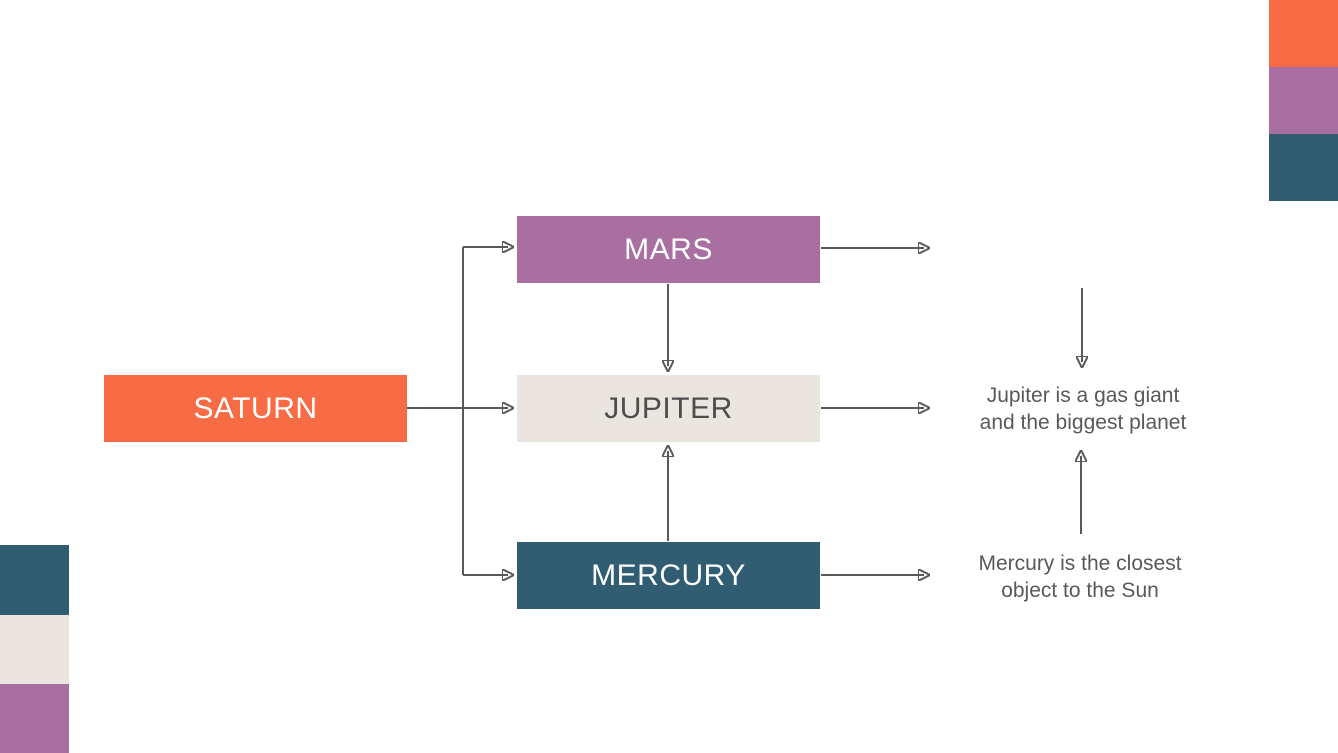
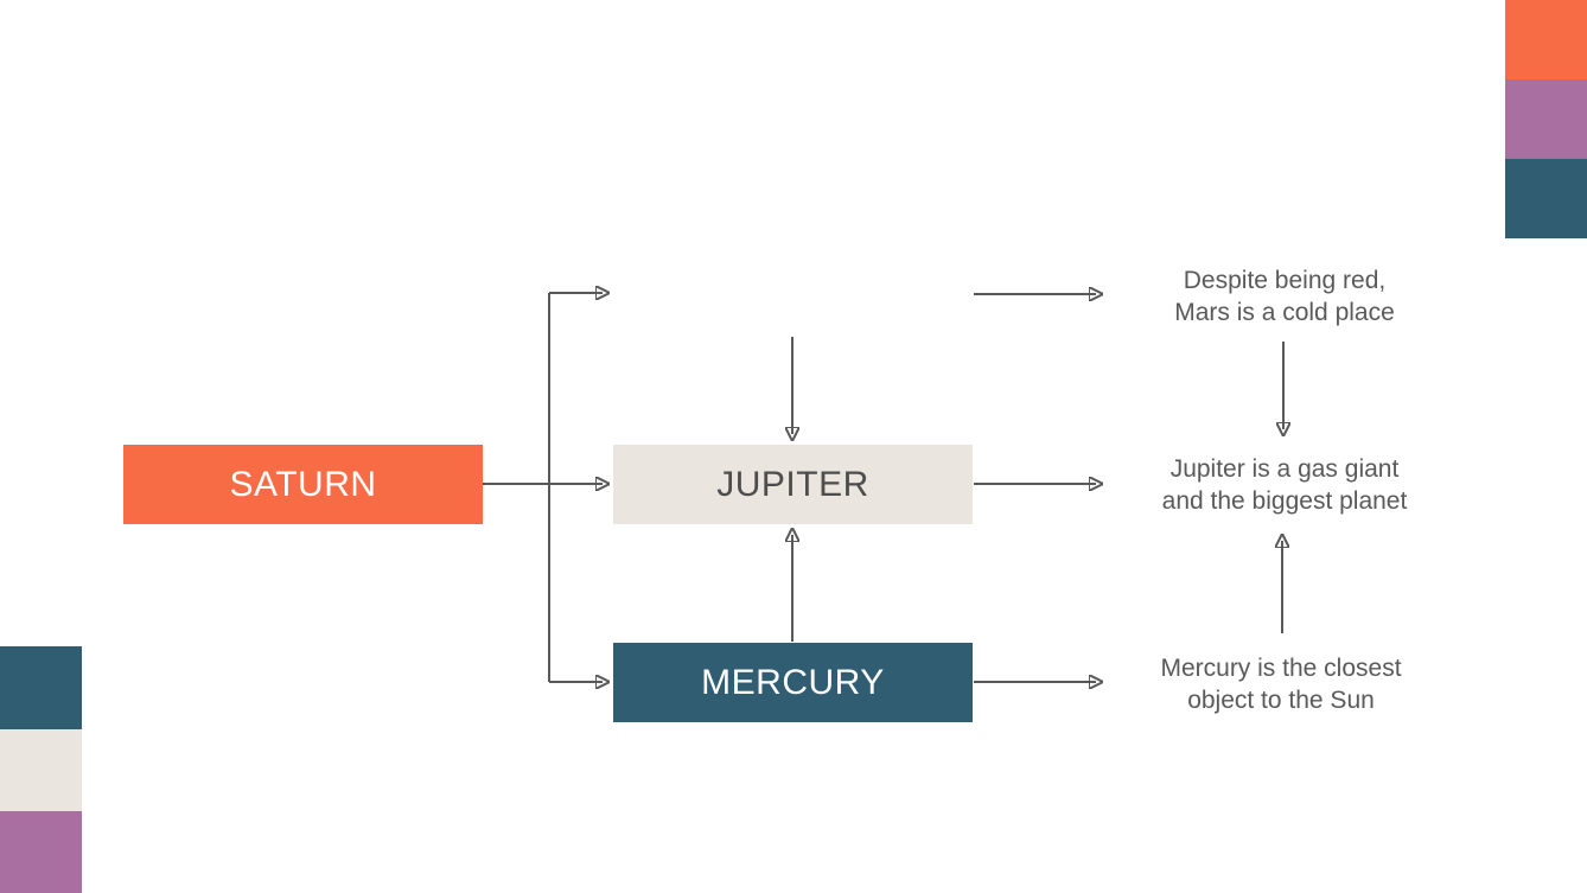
  SATURN
- MARS
  JUPITER
  MERCURY
+ Despite being red,
+ Mars is a cold place
  Jupiter is a gas giant
  and the biggest planet
  Mercury is the closest
  object to the Sun
